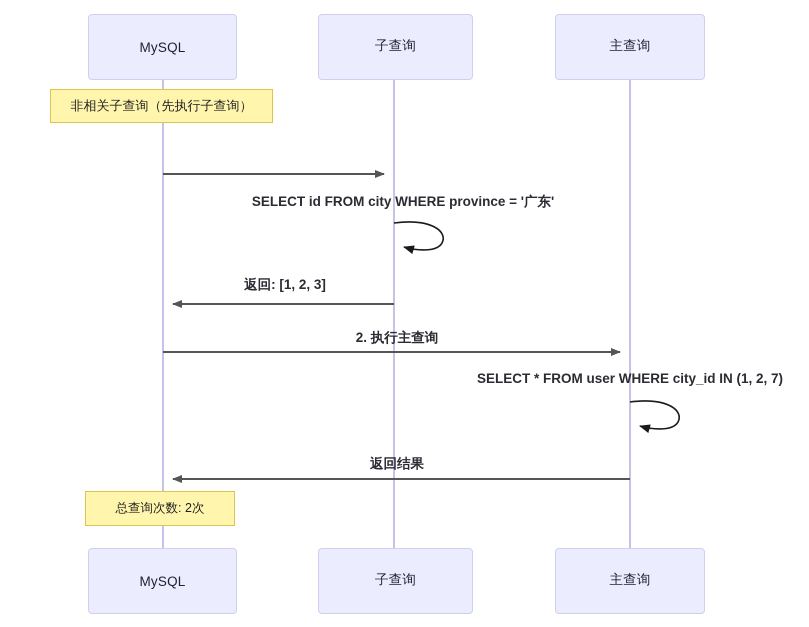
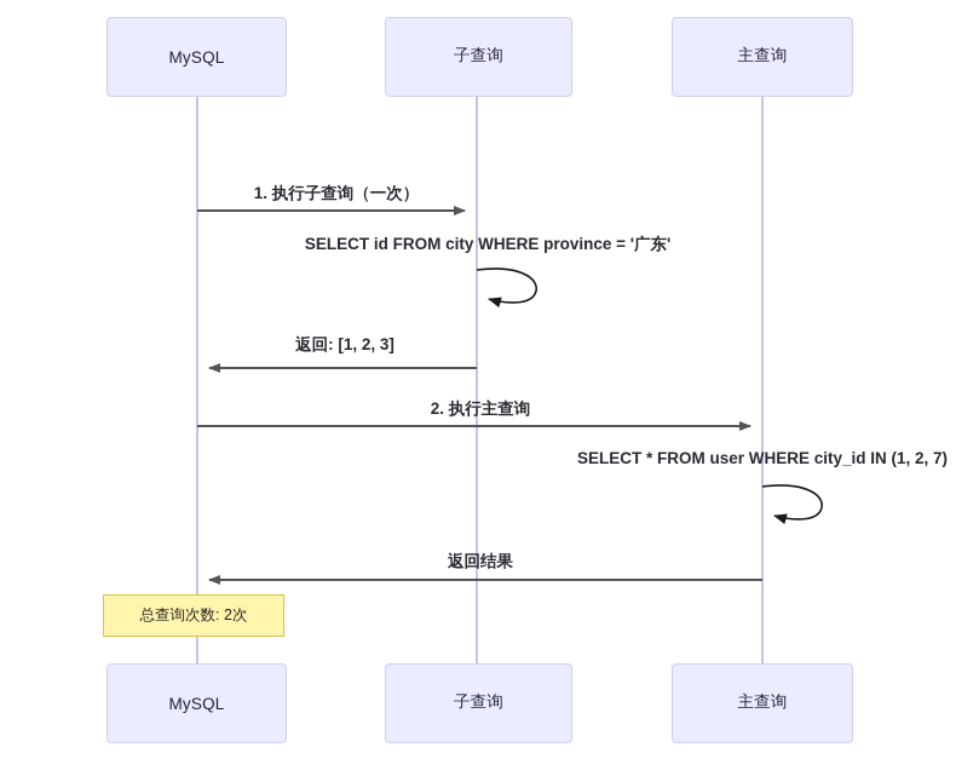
  MySQL
  子查询
  主查询
  MySQL
  子查询
  主查询
- 非相关子查询（先执行子查询）
  总查询次数: 2次
+ 1. 执行子查询（一次）
  SELECT id FROM city WHERE province = '广东'
  返回: [1, 2, 3]
  2. 执行主查询
  SELECT * FROM user WHERE city_id IN (1, 2, 7)
  返回结果
